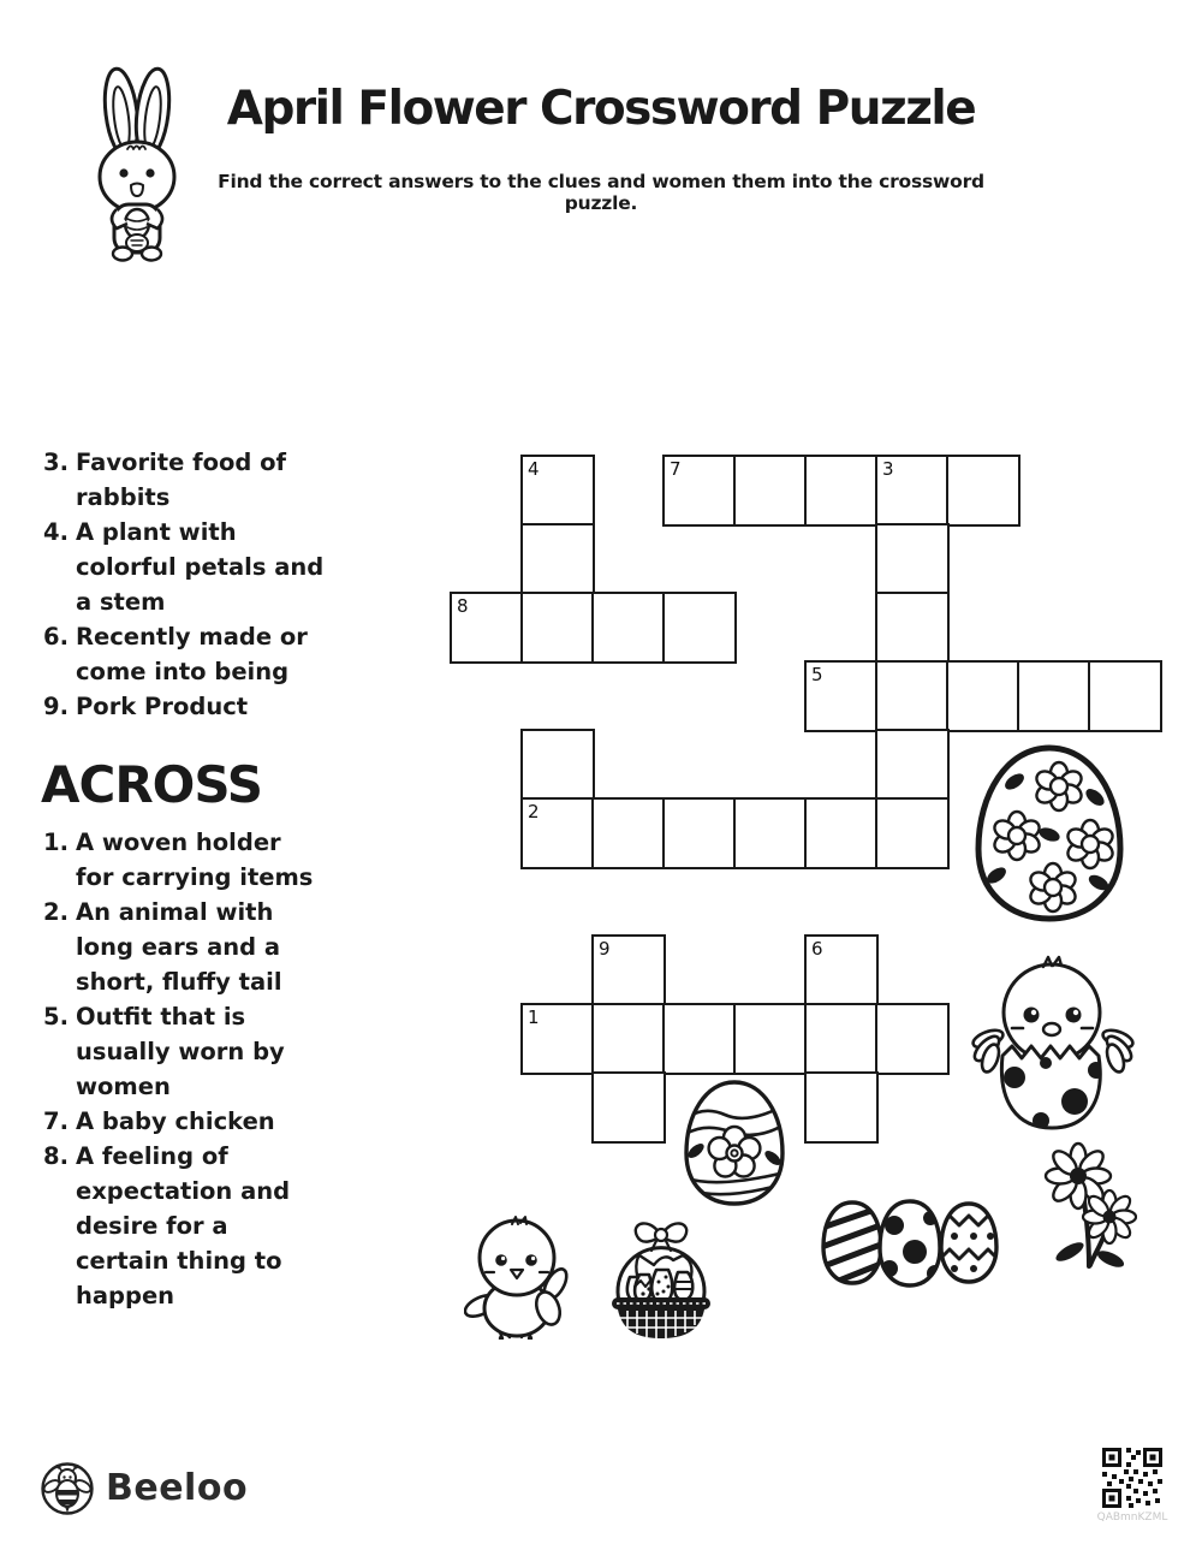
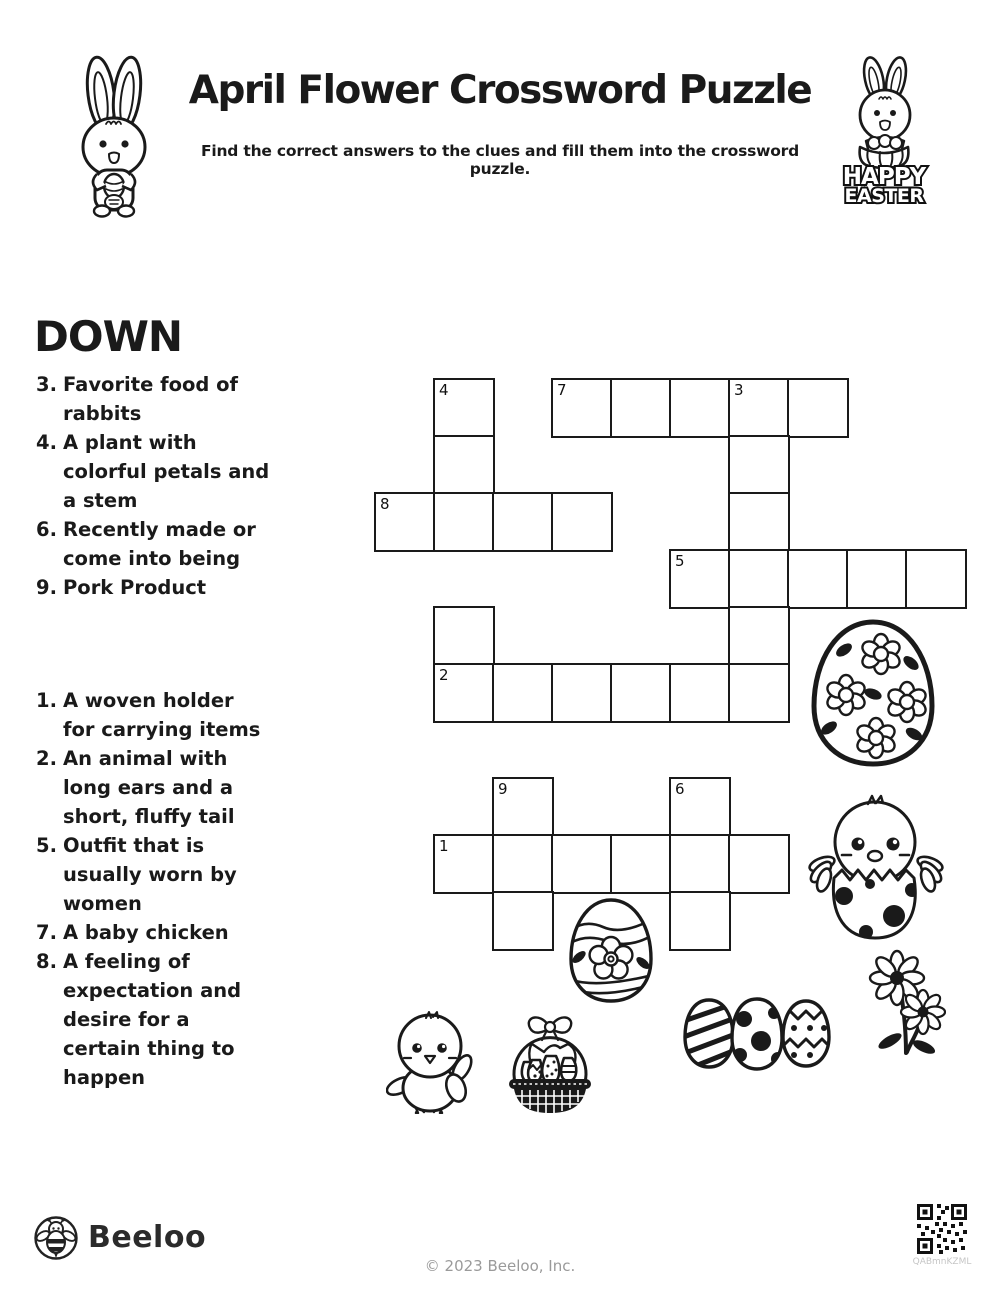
  April Flower Crossword Puzzle
- Find the correct answers to the clues and women them into the crossword puzzle.
+ Find the correct answers to the clues and fill them into the crossword puzzle.
+ HAPPY
+ EASTER
+ DOWN
  3.
  Favorite food of
  rabbits
  4.
  A plant with
  colorful petals and
  a stem
  6.
  Recently made or
  come into being
  9.
  Pork Product
- ACROSS
  1.
  A woven holder
  for carrying items
  2.
  An animal with
  long ears and a
  short, fluffy tail
  5.
  Outfit that is
  usually worn by
  women
  7.
  A baby chicken
  8.
  A feeling of
  expectation and
  desire for a
  certain thing to
  happen
  4
  7
  3
  8
  5
  2
  9
  6
  1
  Beeloo
+ © 2023 Beeloo, Inc.
  QABmnKZML
